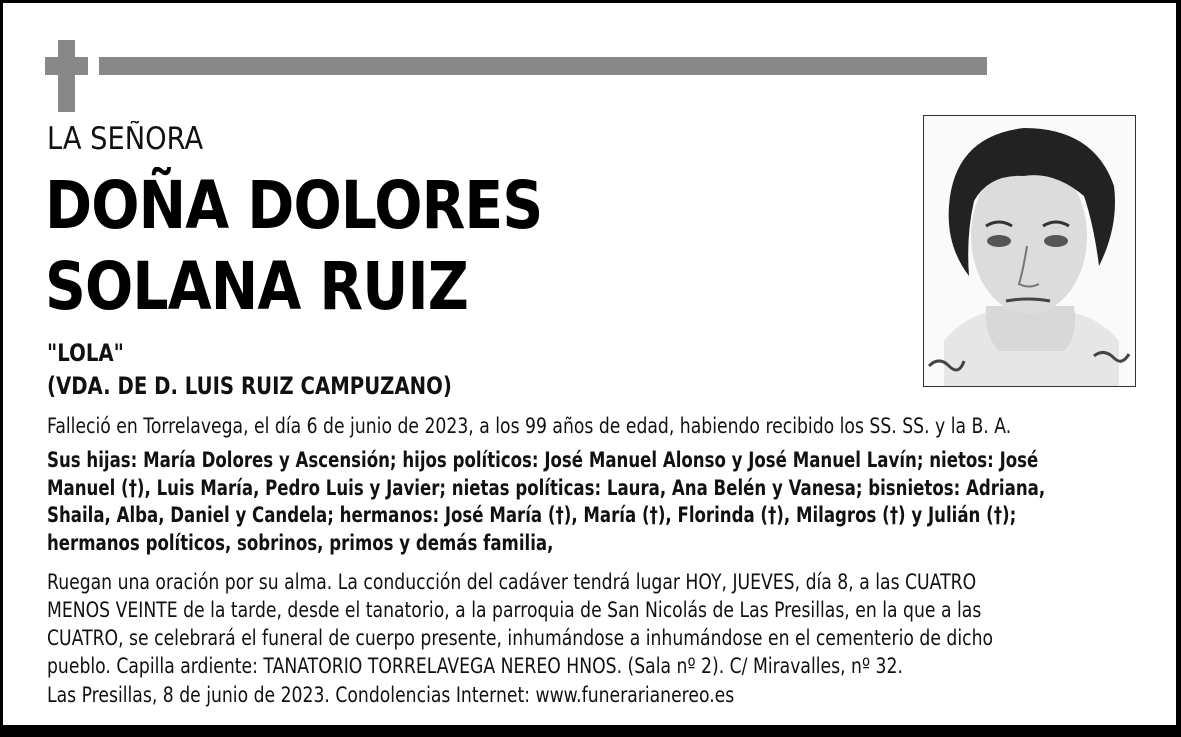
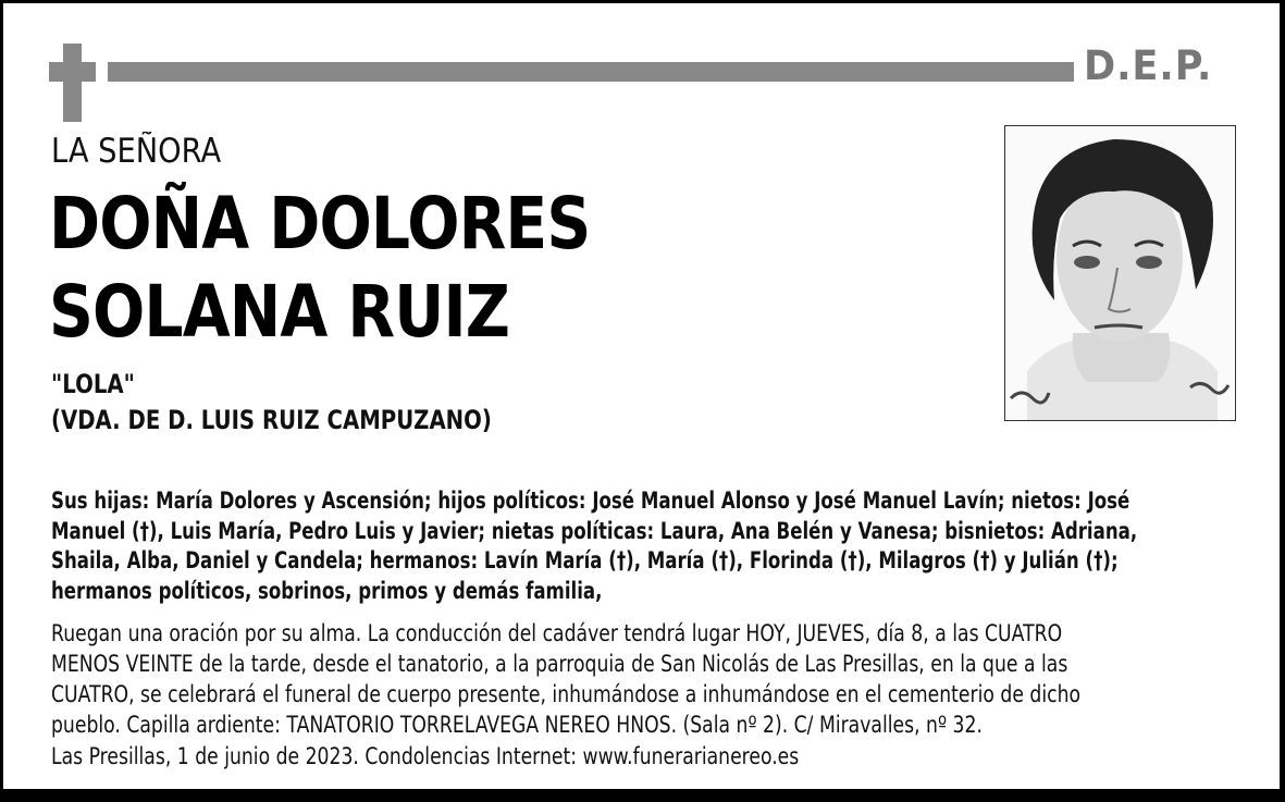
+ D.E.P.
  LA SEÑORA
  DOÑA DOLORES
  SOLANA RUIZ
  "LOLA"
  (VDA. DE D. LUIS RUIZ CAMPUZANO)
- Falleció en Torrelavega, el día 6 de junio de 2023, a los 99 años de edad, habiendo recibido los SS. SS. y la B. A.
  Sus hijas: María Dolores y Ascensión; hijos políticos: José Manuel Alonso y José Manuel Lavín; nietos: José
  Manuel (†), Luis María, Pedro Luis y Javier; nietas políticas: Laura, Ana Belén y Vanesa; bisnietos: Adriana,
- Shaila, Alba, Daniel y Candela; hermanos: José María (†), María (†), Florinda (†), Milagros (†) y Julián (†);
+ Shaila, Alba, Daniel y Candela; hermanos: Lavín María (†), María (†), Florinda (†), Milagros (†) y Julián (†);
  hermanos políticos, sobrinos, primos y demás familia,
  Ruegan una oración por su alma. La conducción del cadáver tendrá lugar HOY, JUEVES, día 8, a las CUATRO
  MENOS VEINTE de la tarde, desde el tanatorio, a la parroquia de San Nicolás de Las Presillas, en la que a las
  CUATRO, se celebrará el funeral de cuerpo presente, inhumándose a inhumándose en el cementerio de dicho
  pueblo. Capilla ardiente: TANATORIO TORRELAVEGA NEREO HNOS. (Sala nº 2). C/ Miravalles, nº 32.
- Las Presillas, 8 de junio de 2023. Condolencias Internet: www.funerarianereo.es
+ Las Presillas, 1 de junio de 2023. Condolencias Internet: www.funerarianereo.es
